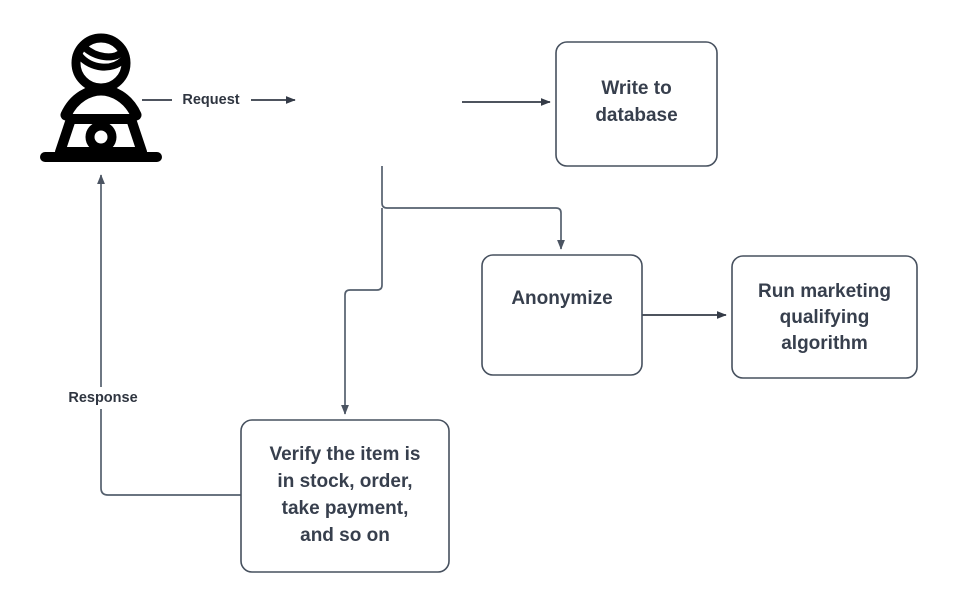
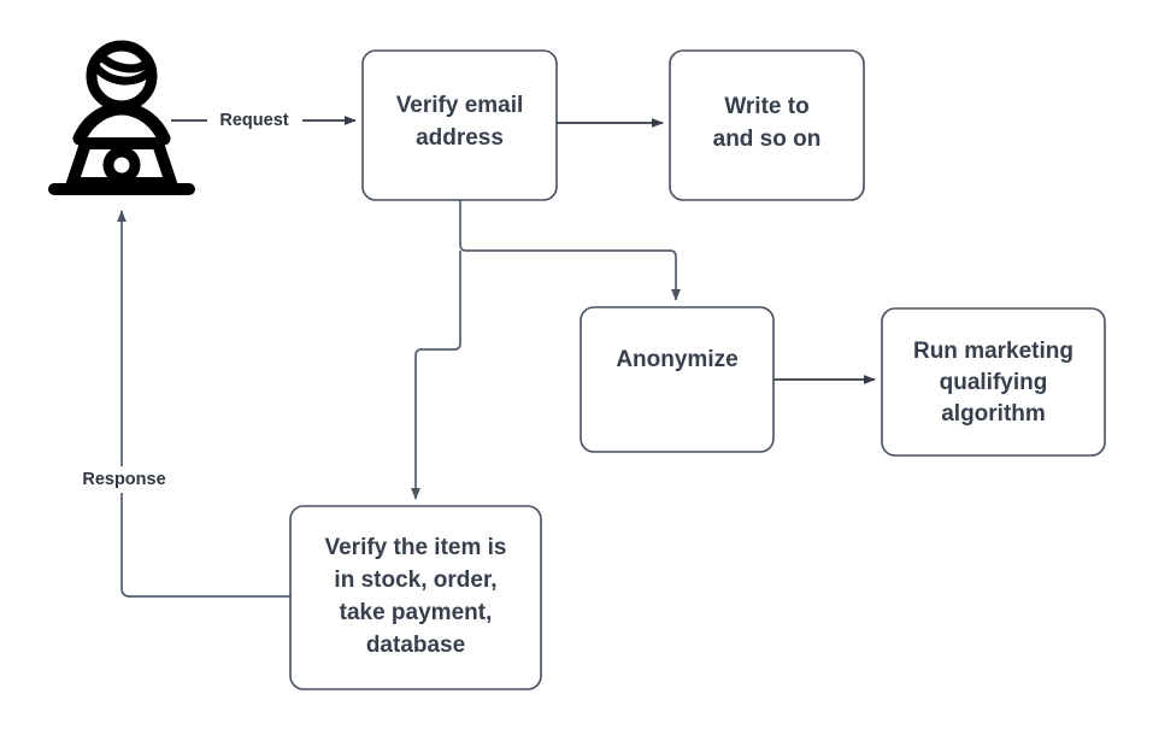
  Request
  Response
+ Verify email
+ address
  Write to
- database
+ and so on
  Anonymize
  Run marketing
  qualifying
  algorithm
  Verify the item is
  in stock, order,
  take payment,
- and so on
+ database
